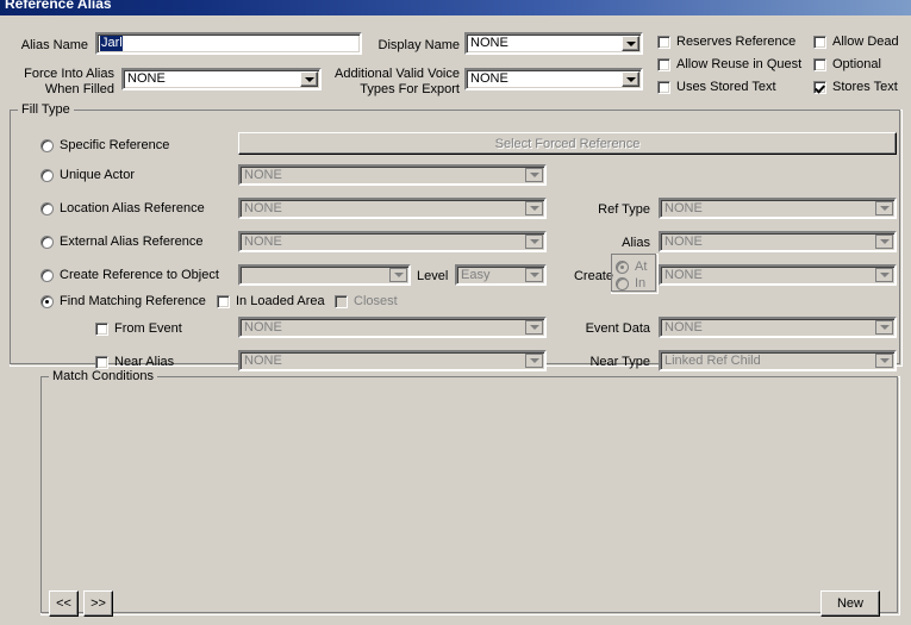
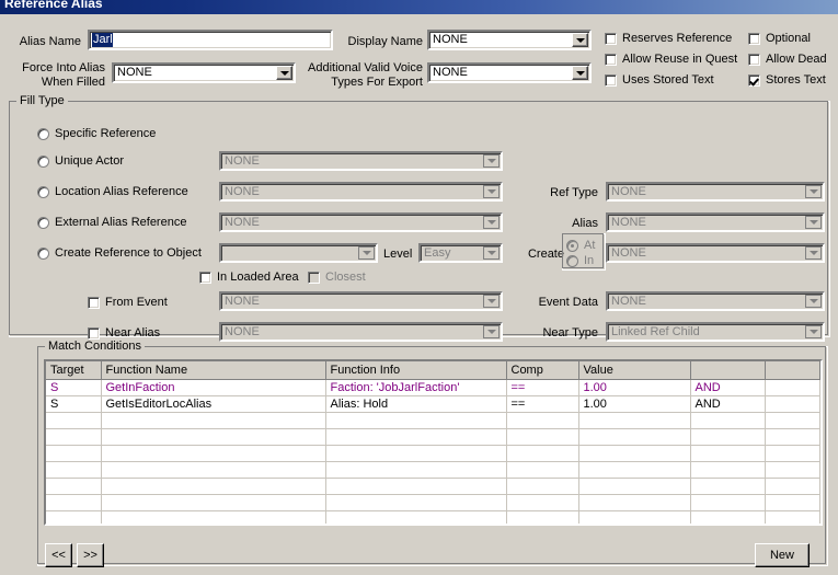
  Reference Alias
  Alias Name
  Jarl
  Display Name
  NONE
  Force Into Alias
  When Filled
  NONE
  Additional Valid Voice
  Types For Export
  NONE
  Reserves Reference
- Allow Dead
+ Optional
  Allow Reuse in Quest
- Optional
+ Allow Dead
  Uses Stored Text
  Stores Text
  Fill Type
  Specific Reference
  Unique Actor
  Location Alias Reference
  External Alias Reference
  Create Reference to Object
- Find Matching Reference
- Select Forced Reference
  NONE
  NONE
  NONE
  Level
  Easy
  In Loaded Area
  Closest
  From Event
  NONE
  Near Alias
  NONE
  Ref Type
  NONE
  Alias
  NONE
  Create
  At
  In
  NONE
  Event Data
  NONE
  Near Type
  Linked Ref Child
  Match Conditions
+ Target	Function Name	Function Info	Comp	Value
+ S	GetInFaction	Faction: 'JobJarlFaction'	==	1.00	AND
+ S	GetIsEditorLocAlias	Alias: Hold	==	1.00	AND
  <<
  >>
  New
